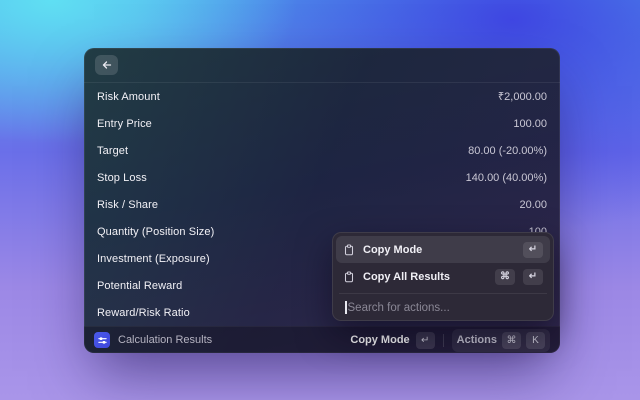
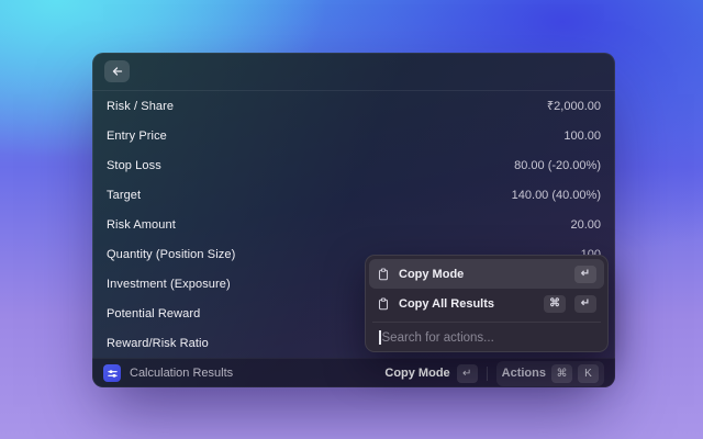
- Risk Amount
+ Risk / Share
  ₹2,000.00
  Entry Price
  100.00
- Target
+ Stop Loss
  80.00 (-20.00%)
- Stop Loss
+ Target
  140.00 (40.00%)
- Risk / Share
+ Risk Amount
  20.00
  Quantity (Position Size)
  Investment (Exposure)
  Potential Reward
  Reward/Risk Ratio
  Calculation Results
  Copy Mode
  ↵
  Actions
  ⌘
  K
  Copy Mode
  ↵
  Copy All Results
  ⌘
  ↵
  Search for actions...
